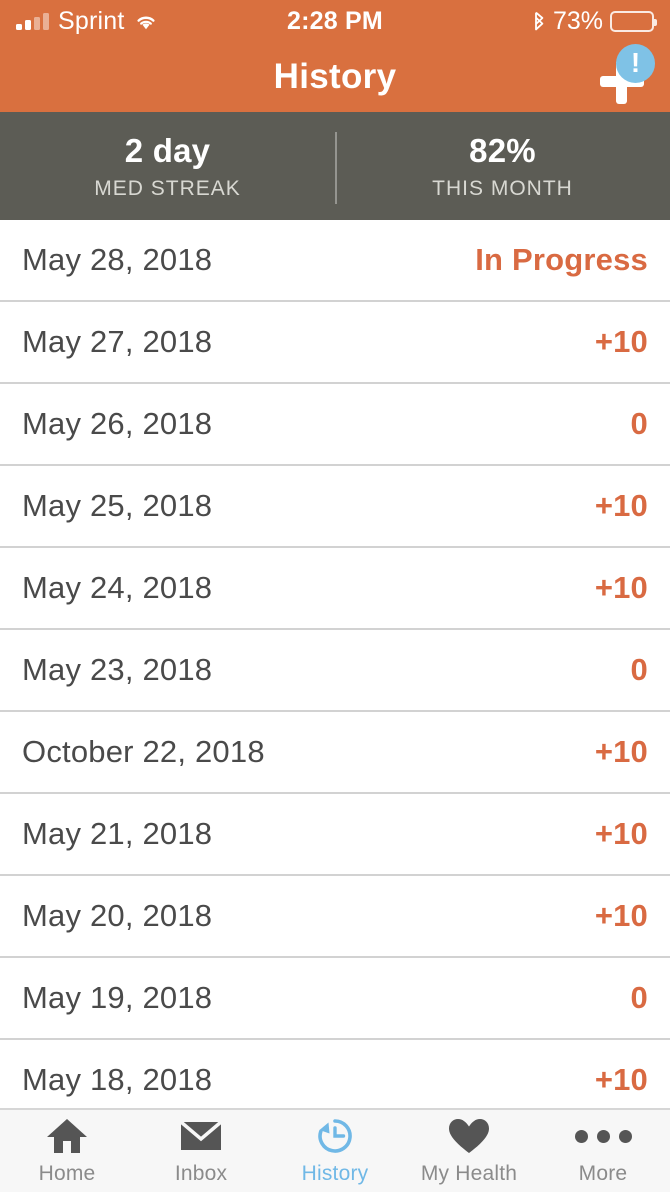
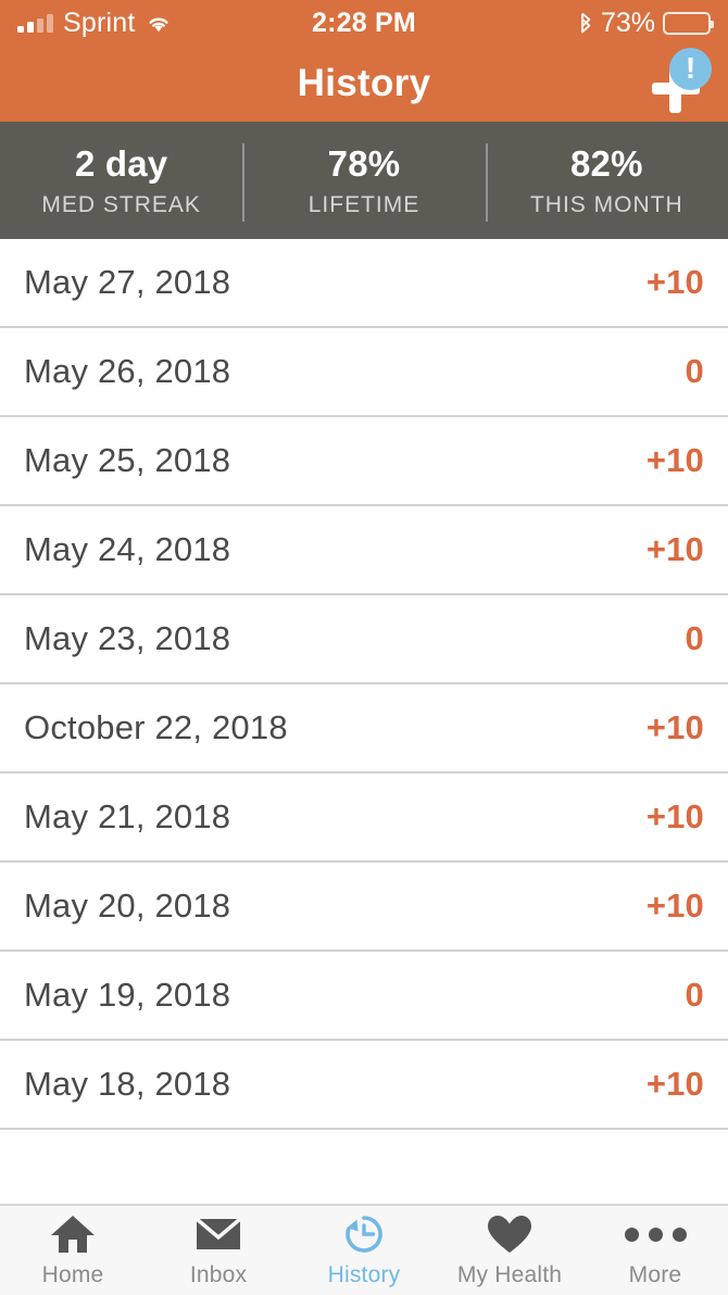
  Sprint
  2:28 PM
  73%
  History
  !
  2 day
  MED STREAK
+ 78%
+ LIFETIME
  82%
  THIS MONTH
- May 28, 2018
- In Progress
  May 27, 2018
  +10
  May 26, 2018
  0
  May 25, 2018
  +10
  May 24, 2018
  +10
  May 23, 2018
  0
  October 22, 2018
  +10
  May 21, 2018
  +10
  May 20, 2018
  +10
  May 19, 2018
  0
  May 18, 2018
  +10
  Home
  Inbox
  History
  My Health
  More
